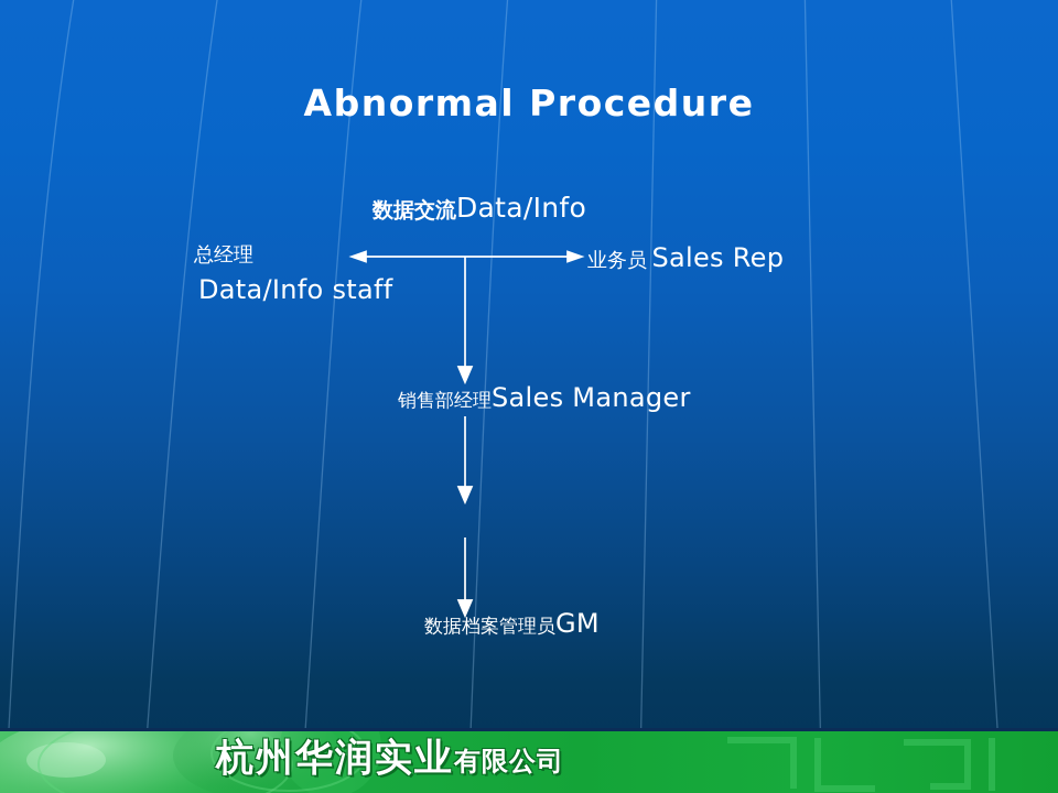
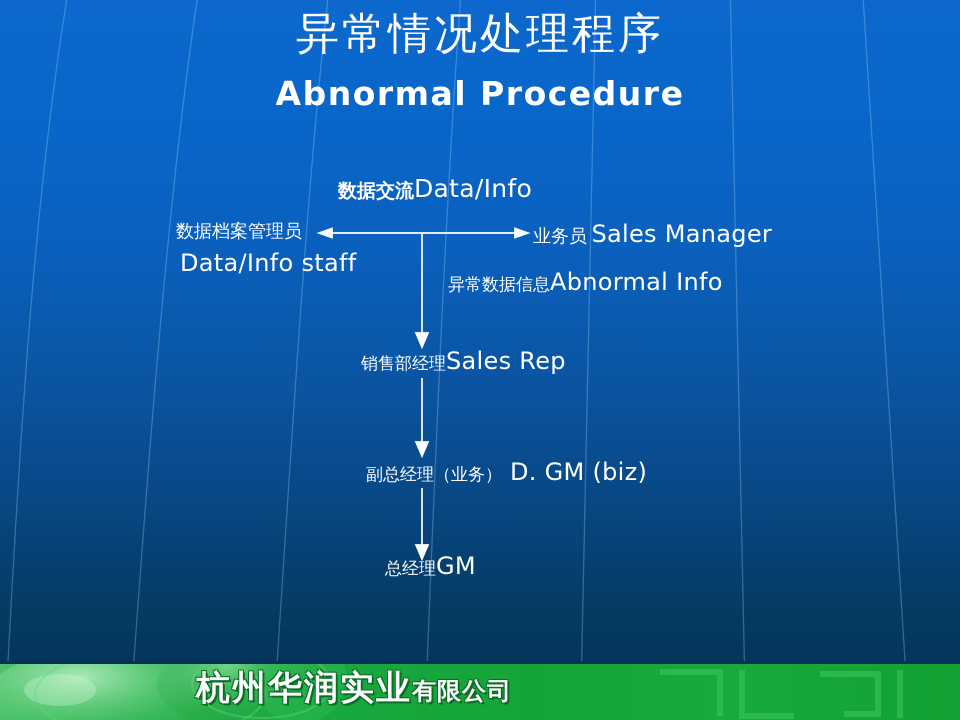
+ 异常情况处理程序
  Abnormal Procedure
  数据交流Data/Info
- 总经理
+ 数据档案管理员
  Data/Info staff
- 业务员 Sales Rep
+ 业务员 Sales Manager
+ 异常数据信息Abnormal Info
- 销售部经理Sales Manager
+ 销售部经理Sales Rep
+ 副总经理（业务） D. GM (biz)
- 数据档案管理员GM
+ 总经理GM
  杭州华润实业有限公司
